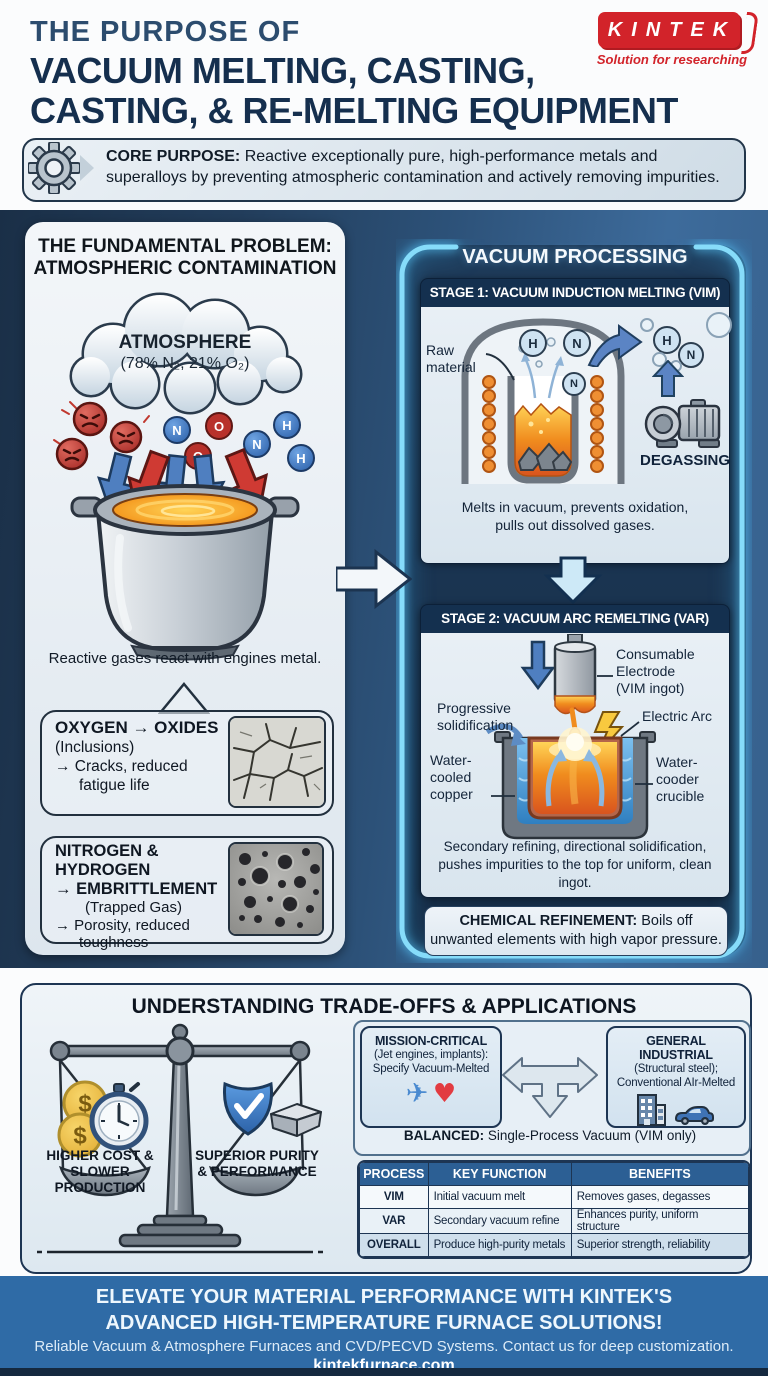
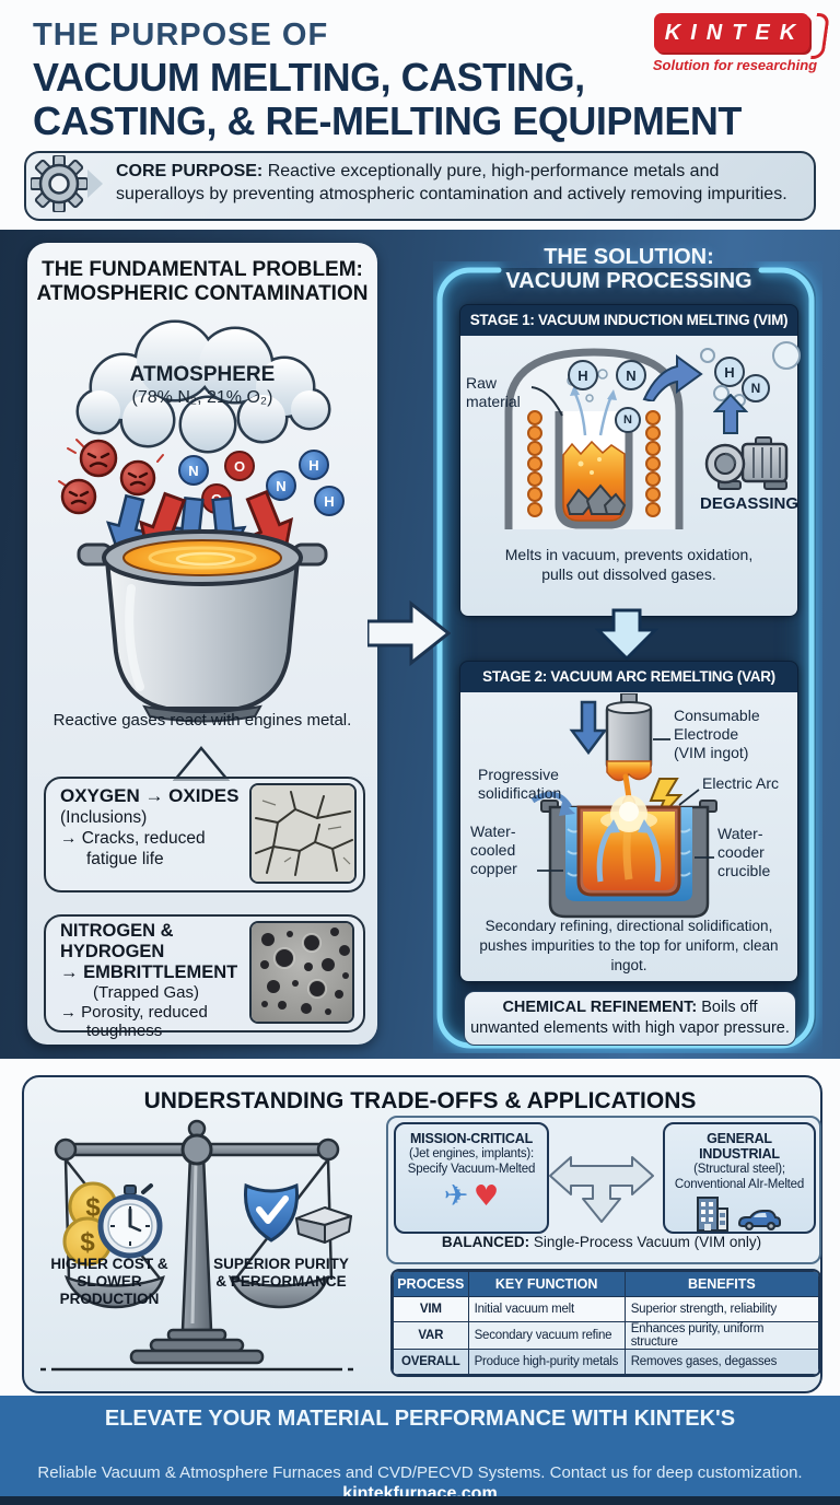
  THE PURPOSE OF
  VACUUM MELTING, CASTING,
  CASTING, & RE-MELTING EQUIPMENT
  KINTEK
  Solution for researching
  CORE PURPOSE: Reactive exceptionally pure, high-performance metals and
  superalloys by preventing atmospheric contamination and actively removing impurities.
  THE FUNDAMENTAL PROBLEM:
  ATMOSPHERIC CONTAMINATION
  ATMOSPHERE
  (78% N₂, 21% O₂)
  N
  O
  N
  H
  H
  Reactive gases react with engines metal.
  OXYGEN → OXIDES
  (Inclusions)
  → Cracks, reduced
  fatigue life
  NITROGEN & HYDROGEN
  → EMBRITTLEMENT
  (Trapped Gas)
  → Porosity, reduced
  toughness
+ THE SOLUTION:
  VACUUM PROCESSING
  STAGE 1: VACUUM INDUCTION MELTING (VIM)
  Raw
  material
  H
  N
  N
  H
  N
  DEGASSING
  Melts in vacuum, prevents oxidation,
  pulls out dissolved gases.
  STAGE 2: VACUUM ARC REMELTING (VAR)
  Consumable
  Electrode
  (VIM ingot)
  Progressive
  solidification
  Electric Arc
  Water-
  cooled
  copper
  Water-
  cooder
  crucible
  Secondary refining, directional solidification,
  pushes impurities to the top for uniform, clean
  ingot.
  CHEMICAL REFINEMENT: Boils off
  unwanted elements with high vapor pressure.
  UNDERSTANDING TRADE-OFFS & APPLICATIONS
  $
  $
  HIGHER COST &
  SLOWER PRODUCTION
  SUPERIOR PURITY
  & PERFORMANCE
  MISSION-CRITICAL
  (Jet engines, implants):
  Specify Vacuum-Melted
  ✈ ♥
  GENERAL INDUSTRIAL
  (Structural steel);
  Conventional AIr-Melted
  BALANCED: Single-Process Vacuum (VIM only)
  PROCESS	KEY FUNCTION	BENEFITS
- VIM	Initial vacuum melt	Removes gases, degasses
+ VIM	Initial vacuum melt	Superior strength, reliability
  VAR	Secondary vacuum refine	Enhances purity, uniform structure
- OVERALL	Produce high-purity metals	Superior strength, reliability
+ OVERALL	Produce high-purity metals	Removes gases, degasses
  ELEVATE YOUR MATERIAL PERFORMANCE WITH KINTEK'S
- ADVANCED HIGH-TEMPERATURE FURNACE SOLUTIONS!
  Reliable Vacuum & Atmosphere Furnaces and CVD/PECVD Systems. Contact us for deep customization.
  kintekfurnace.com
